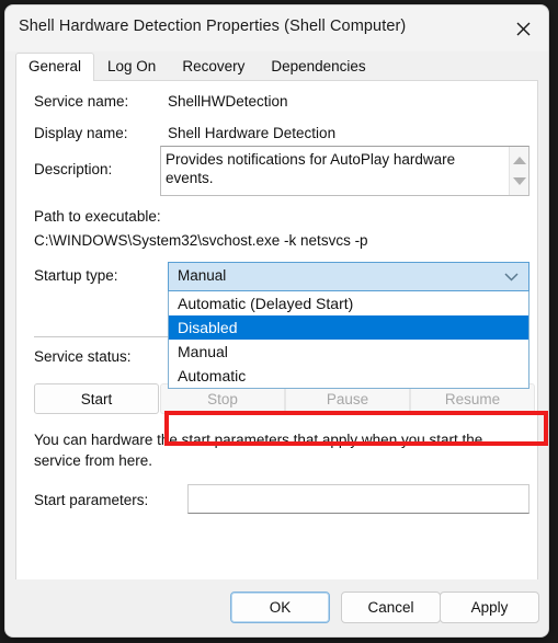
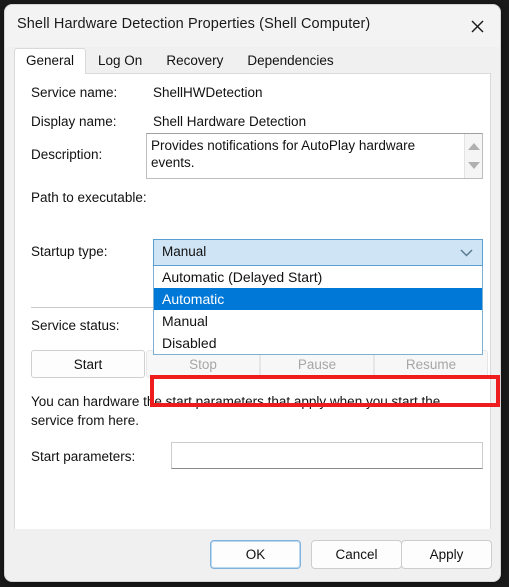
  Shell Hardware Detection Properties (Shell Computer)
  General
  Log On
  Recovery
  Dependencies
  Service name:
  ShellHWDetection
  Display name:
  Shell Hardware Detection
  Description:
  Provides notifications for AutoPlay hardware events.
  Path to executable:
- C:\WINDOWS\System32\svchost.exe -k netsvcs -p
  Startup type:
  Manual
  Automatic (Delayed Start)
- Disabled
+ Automatic
  Manual
- Automatic
+ Disabled
  Service status:
  Start
  Stop
  Pause
  Resume
  You can hardware the start parameters that apply when you start the service from here.
  Start parameters:
  OK
  Cancel
  Apply
